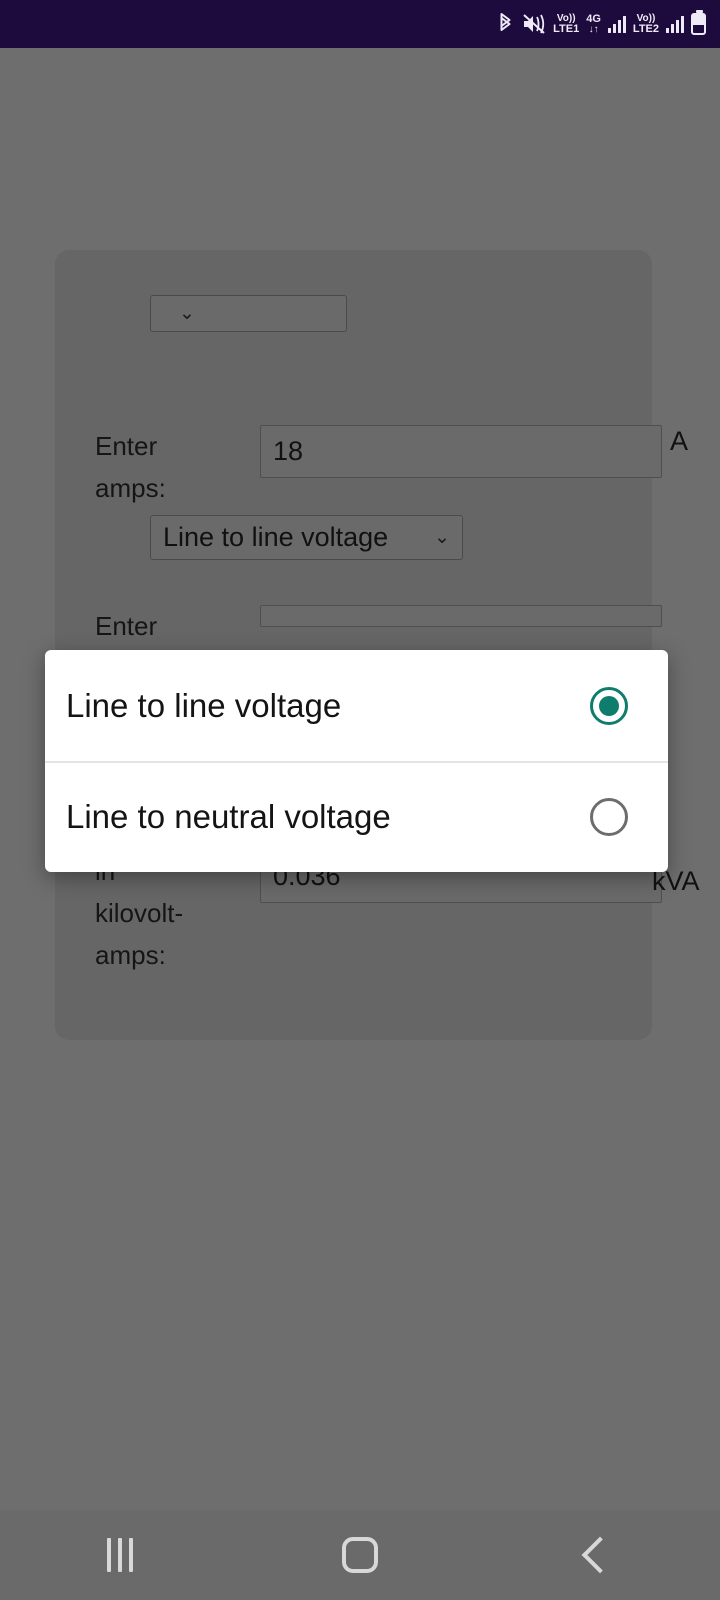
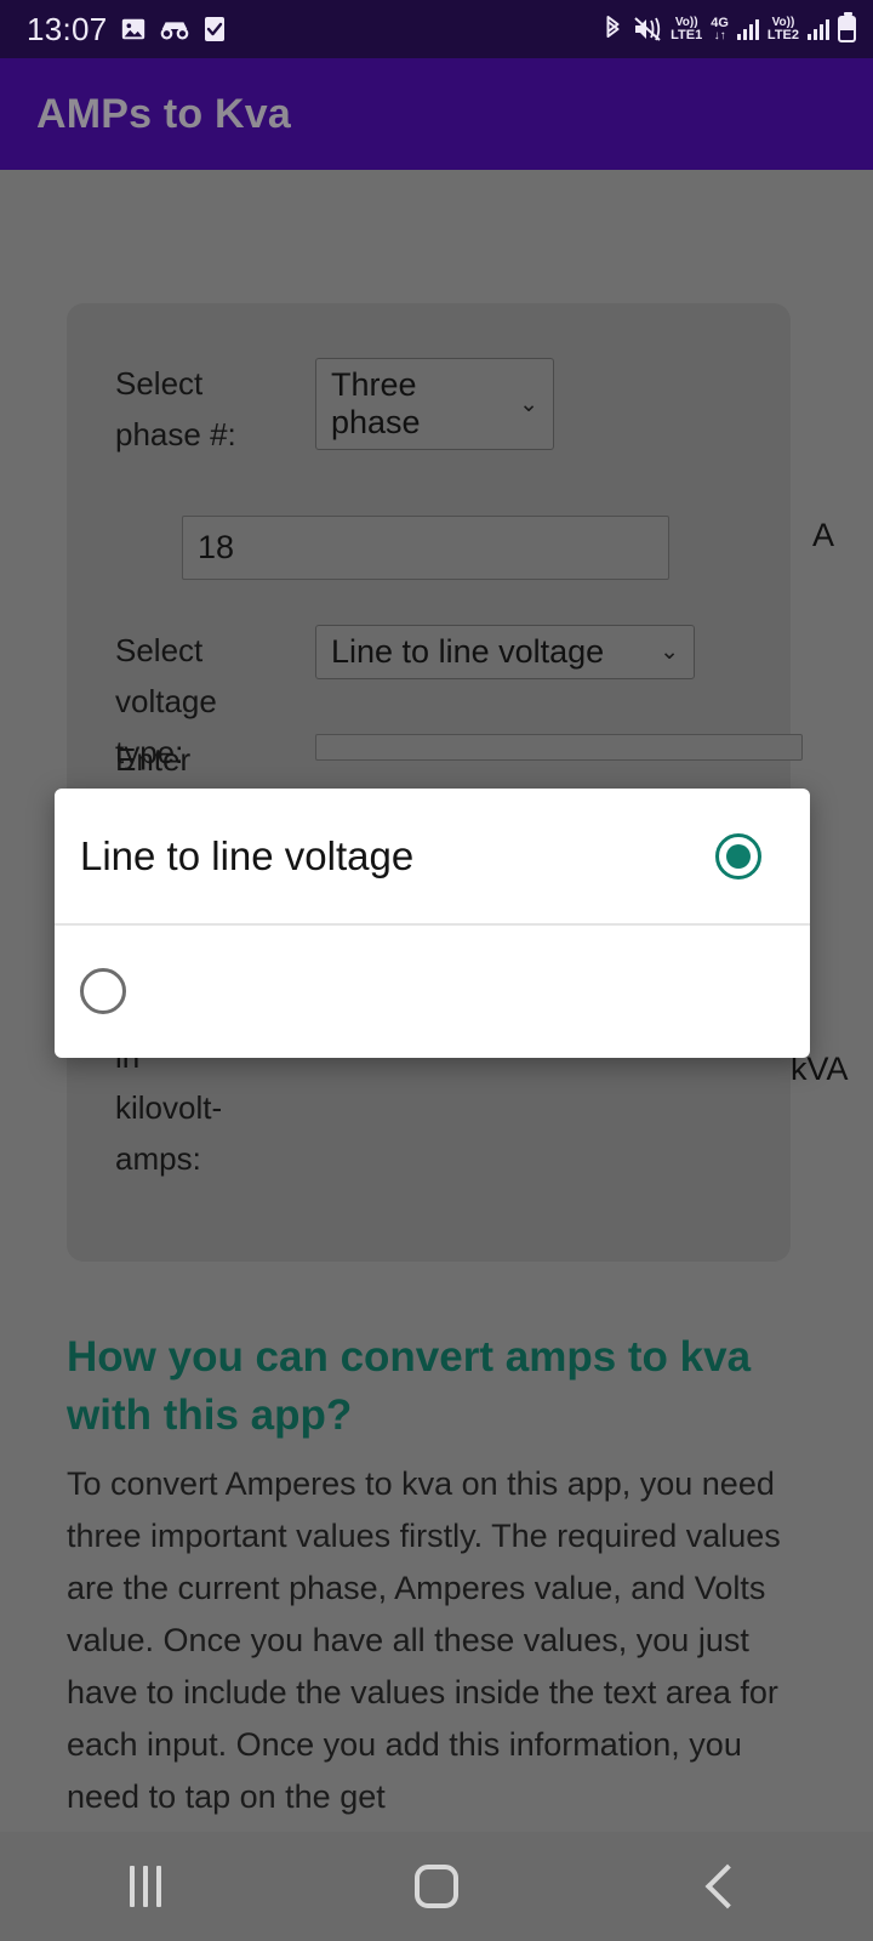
+ 13:07
  Vo))
  LTE1
  4G
  ↓↑
  Vo))
  LTE2
+ AMPs to Kva
+ Select phase #:
+ Three phase
  ⌄
- Enter amps:
  18
+ Select voltage type:
  Line to line voltage
  ⌄
  kilovolt-amps:
- 0.036
  A
  kVA
+ How you can convert amps to kva with this app?
+ To convert Amperes to kva on this app, you need three important values firstly. The required values are the current phase, Amperes value, and Volts value. Once you have all these values, you just have to include the values inside the text area for each input. Once you add this information, you need to tap on the get
  Line to line voltage
- Line to neutral voltage
